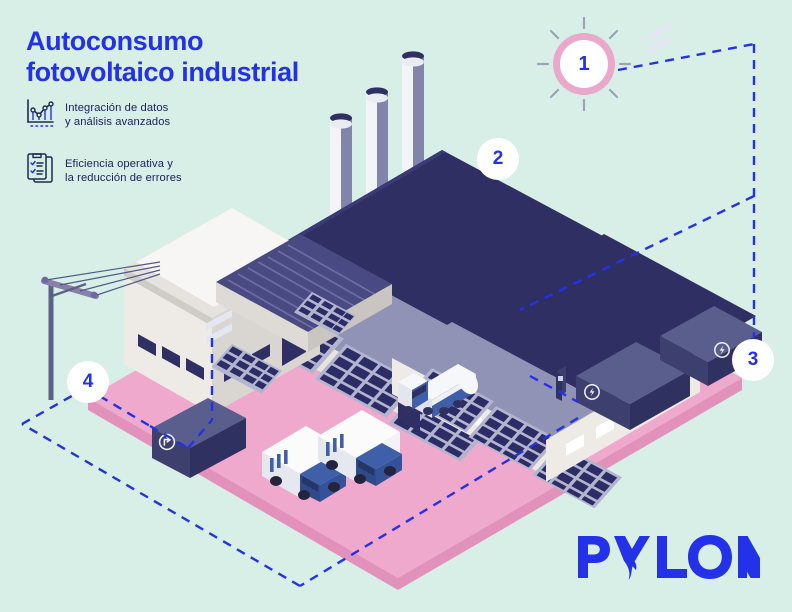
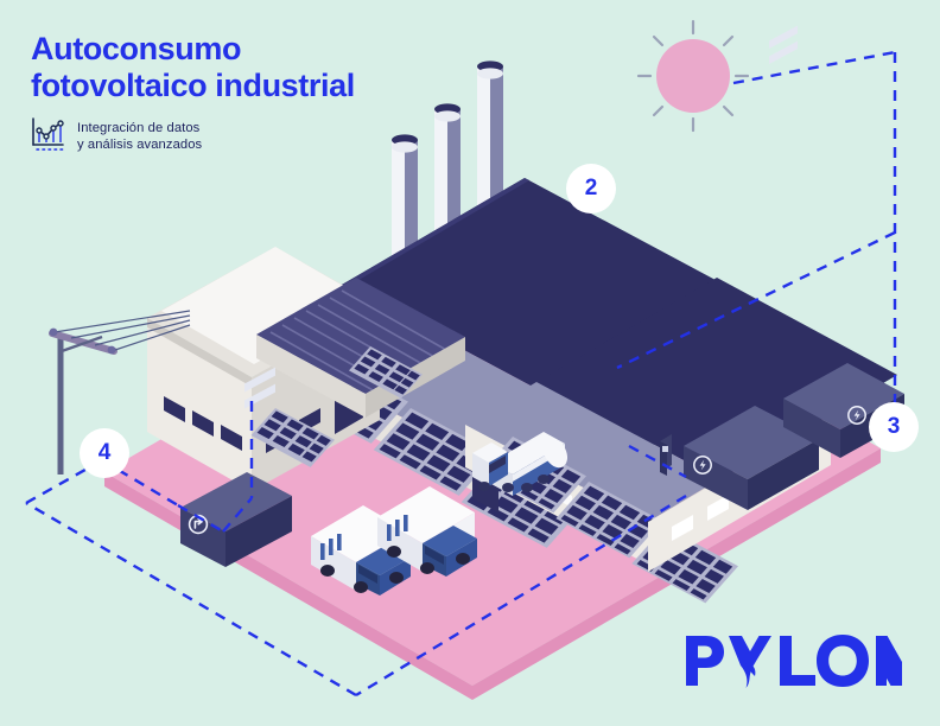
  Autoconsumo
  fotovoltaico industrial
  Integración de datos
  y análisis avanzados
- Eficiencia operativa y
- la reducción de errores
- 1
  2
  3
  4
